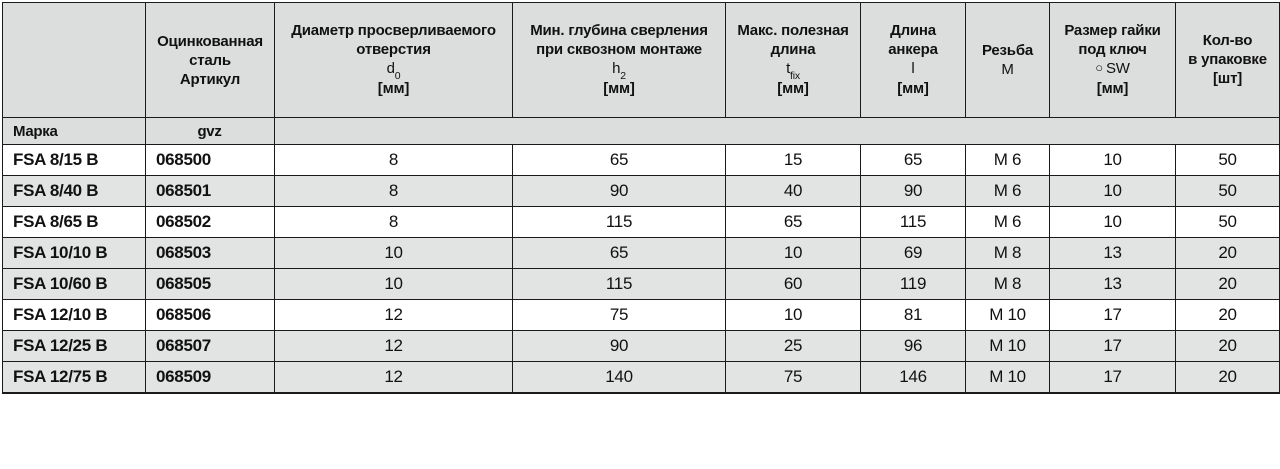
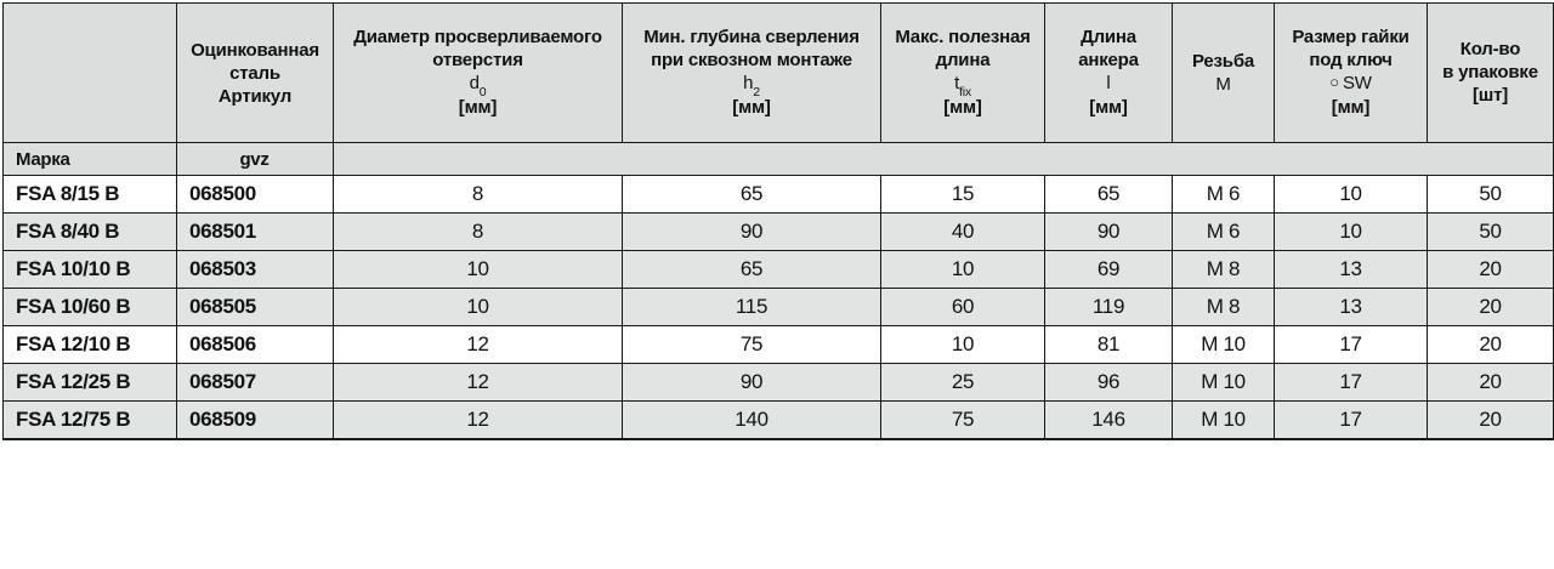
  	Оцинкованная сталь Артикул	Диаметр просверливаемого отверстия d0 [мм]	Мин. глубина сверления при сквозном монтаже h2 [мм]	Макс. полезная длина tfix [мм]	Длина анкера l [мм]	Резьба M	Размер гайки под ключ ○ SW [мм]	Кол-во в упаковке [шт]
  Марка	gvz
  FSA 8/15 B	068500	8	65	15	65	M 6	10	50
  FSA 8/40 B	068501	8	90	40	90	M 6	10	50
- FSA 8/65 B	068502	8	115	65	115	M 6	10	50
  FSA 10/10 B	068503	10	65	10	69	M 8	13	20
  FSA 10/60 B	068505	10	115	60	119	M 8	13	20
  FSA 12/10 B	068506	12	75	10	81	M 10	17	20
  FSA 12/25 B	068507	12	90	25	96	M 10	17	20
  FSA 12/75 B	068509	12	140	75	146	M 10	17	20
